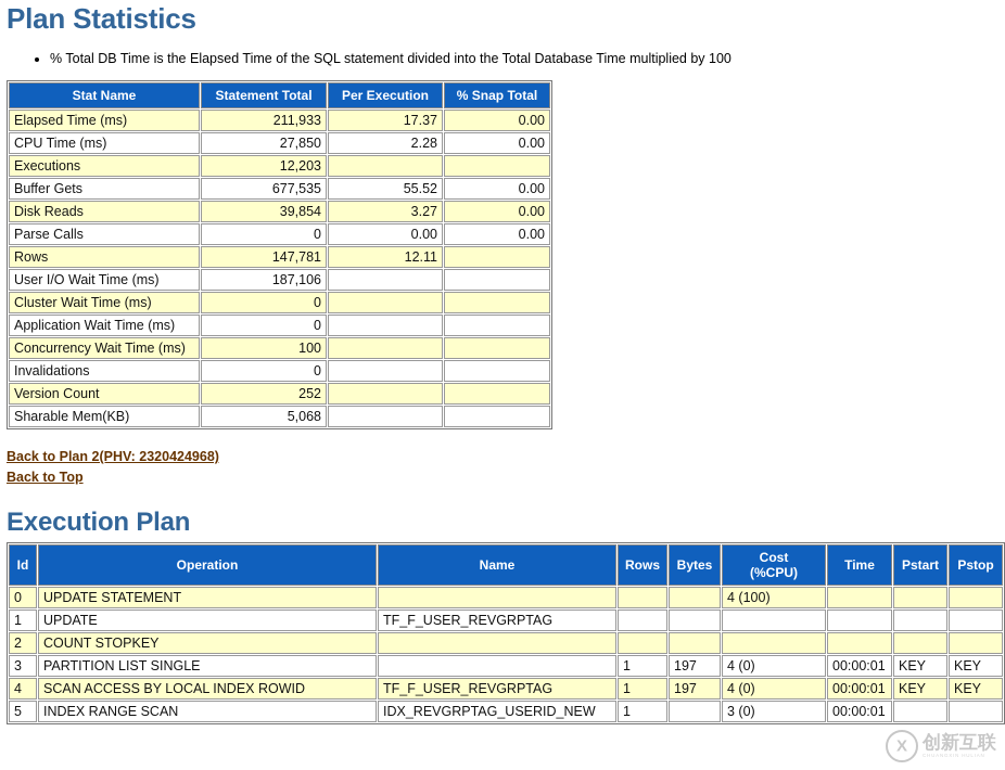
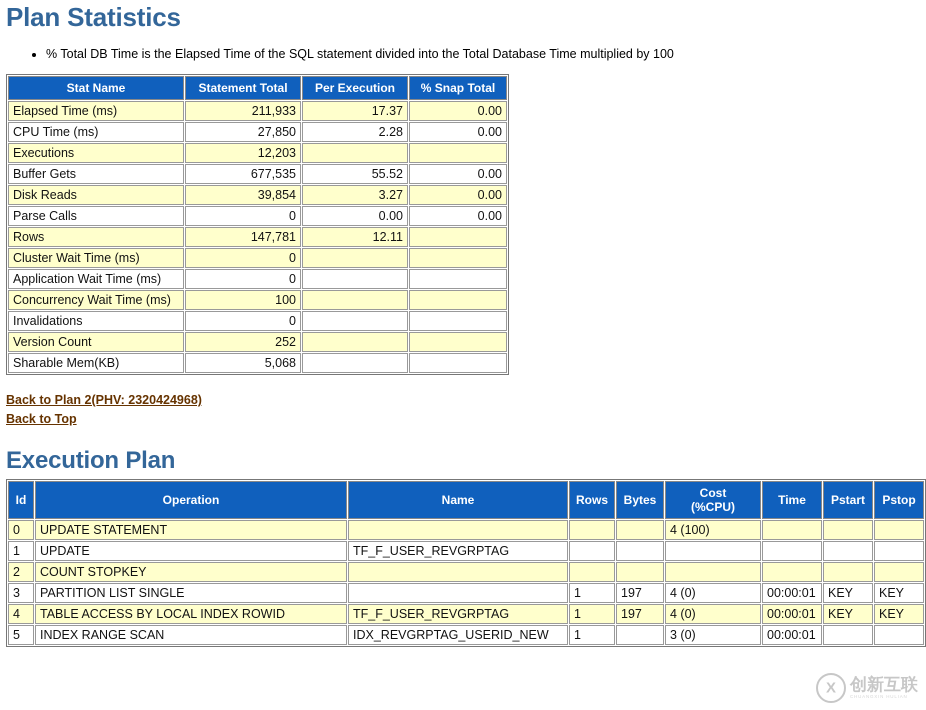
  Plan Statistics
  % Total DB Time is the Elapsed Time of the SQL statement divided into the Total Database Time multiplied by 100
  Stat Name	Statement Total	Per Execution	% Snap Total
  Elapsed Time (ms)	211,933	17.37	0.00
  CPU Time (ms)	27,850	2.28	0.00
  Executions	12,203
  Buffer Gets	677,535	55.52	0.00
  Disk Reads	39,854	3.27	0.00
  Parse Calls	0	0.00	0.00
  Rows	147,781	12.11
- User I/O Wait Time (ms)	187,106
  Cluster Wait Time (ms)	0
  Application Wait Time (ms)	0
  Concurrency Wait Time (ms)	100
  Invalidations	0
  Version Count	252
  Sharable Mem(KB)	5,068
  Back to Plan 2(PHV: 2320424968)
  Back to Top
  Execution Plan
  Id	Operation	Name	Rows	Bytes	Cost (%CPU)	Time	Pstart	Pstop
  0	UPDATE STATEMENT				4 (100)
  1	UPDATE	TF_F_USER_REVGRPTAG
  2	COUNT STOPKEY
  3	PARTITION LIST SINGLE		1	197	4 (0)	00:00:01	KEY	KEY
- 4	SCAN ACCESS BY LOCAL INDEX ROWID	TF_F_USER_REVGRPTAG	1	197	4 (0)	00:00:01	KEY	KEY
+ 4	TABLE ACCESS BY LOCAL INDEX ROWID	TF_F_USER_REVGRPTAG	1	197	4 (0)	00:00:01	KEY	KEY
  5	INDEX RANGE SCAN	IDX_REVGRPTAG_USERID_NEW	1		3 (0)	00:00:01
  创新互联
